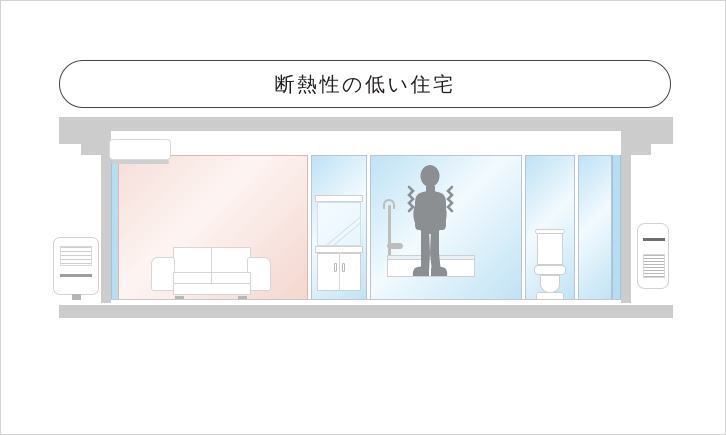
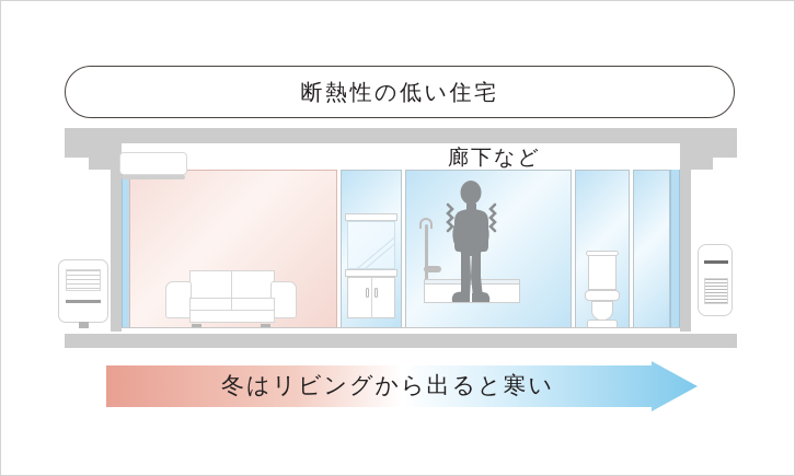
  断熱性の低い住宅
+ 廊下など
+ 冬はリビングから出ると寒い
